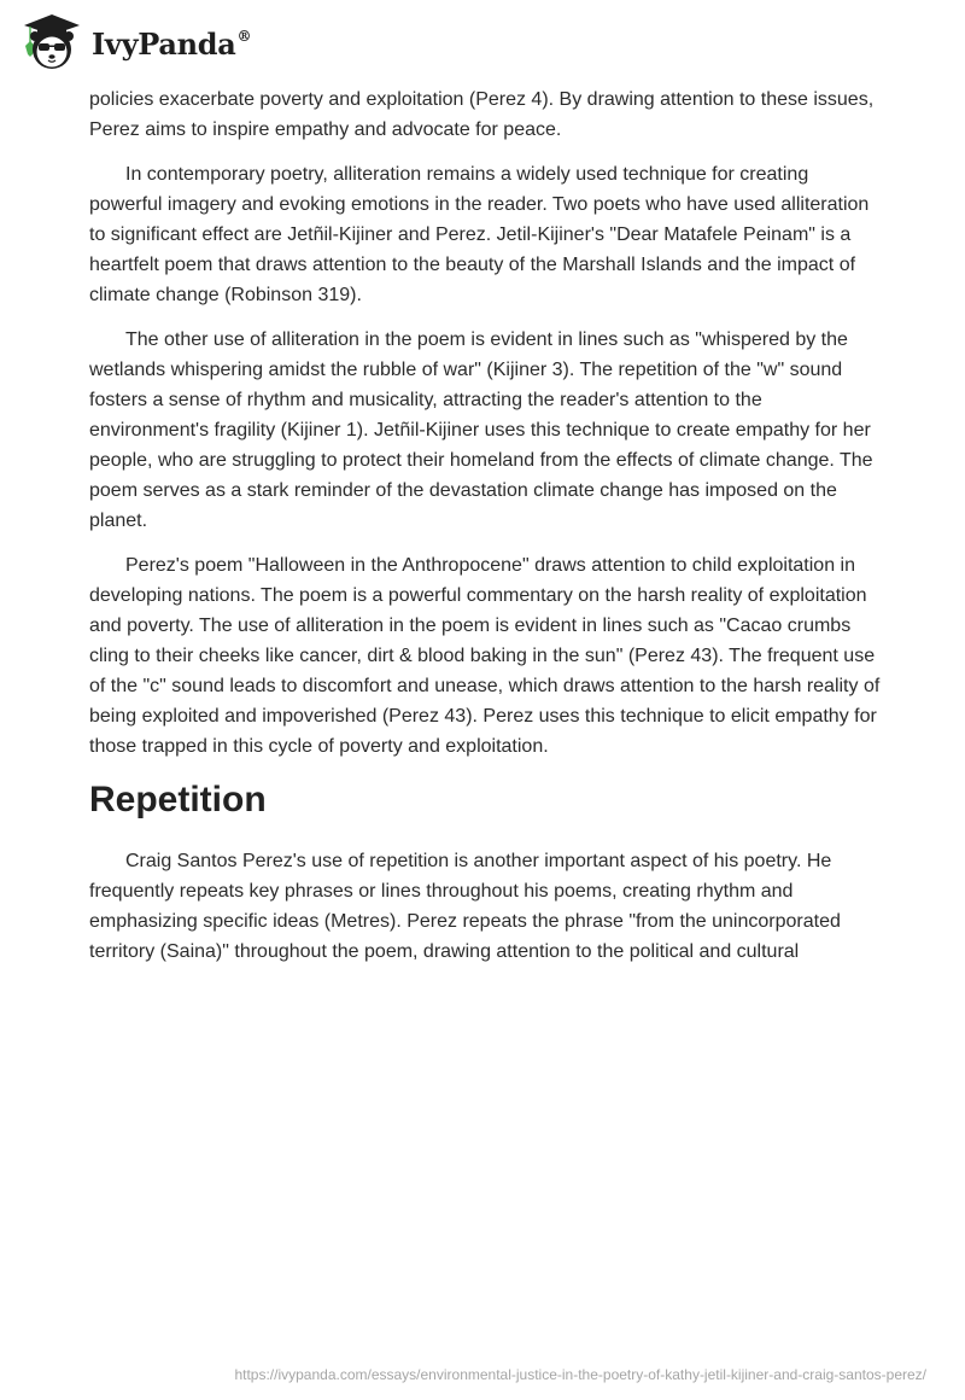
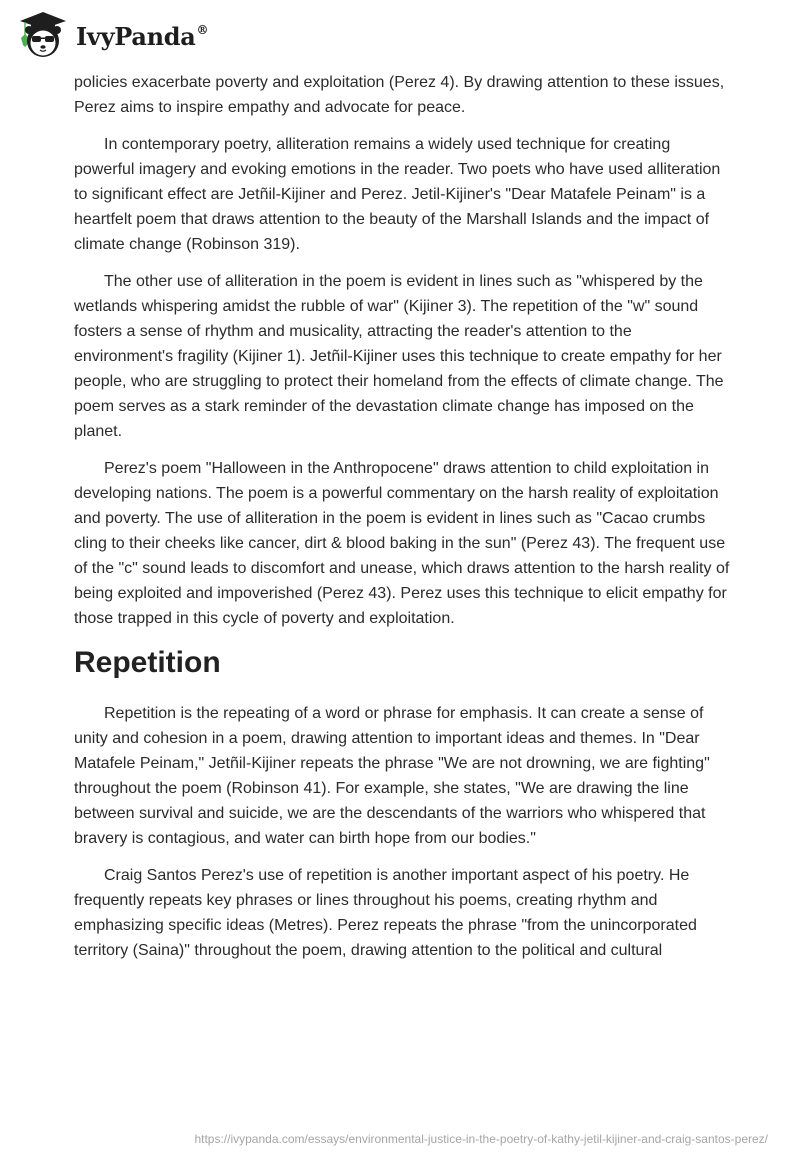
  IvyPanda®
  policies exacerbate poverty and exploitation (Perez 4). By drawing attention to these issues, Perez aims to inspire empathy and advocate for peace.
  In contemporary poetry, alliteration remains a widely used technique for creating powerful imagery and evoking emotions in the reader. Two poets who have used alliteration to significant effect are Jetñil-Kijiner and Perez. Jetil-Kijiner's "Dear Matafele Peinam" is a heartfelt poem that draws attention to the beauty of the Marshall Islands and the impact of climate change (Robinson 319).
  The other use of alliteration in the poem is evident in lines such as "whispered by the wetlands whispering amidst the rubble of war" (Kijiner 3). The repetition of the "w" sound fosters a sense of rhythm and musicality, attracting the reader's attention to the environment's fragility (Kijiner 1). Jetñil-Kijiner uses this technique to create empathy for her people, who are struggling to protect their homeland from the effects of climate change. The poem serves as a stark reminder of the devastation climate change has imposed on the planet.
  Perez's poem "Halloween in the Anthropocene" draws attention to child exploitation in developing nations. The poem is a powerful commentary on the harsh reality of exploitation and poverty. The use of alliteration in the poem is evident in lines such as "Cacao crumbs cling to their cheeks like cancer, dirt & blood baking in the sun" (Perez 43). The frequent use of the "c" sound leads to discomfort and unease, which draws attention to the harsh reality of being exploited and impoverished (Perez 43). Perez uses this technique to elicit empathy for those trapped in this cycle of poverty and exploitation.
  Repetition
+ Repetition is the repeating of a word or phrase for emphasis. It can create a sense of unity and cohesion in a poem, drawing attention to important ideas and themes. In "Dear Matafele Peinam," Jetñil-Kijiner repeats the phrase "We are not drowning, we are fighting" throughout the poem (Robinson 41). For example, she states, "We are drawing the line between survival and suicide, we are the descendants of the warriors who whispered that bravery is contagious, and water can birth hope from our bodies."
  Craig Santos Perez's use of repetition is another important aspect of his poetry. He frequently repeats key phrases or lines throughout his poems, creating rhythm and emphasizing specific ideas (Metres). Perez repeats the phrase "from the unincorporated territory (Saina)" throughout the poem, drawing attention to the political and cultural
  https://ivypanda.com/essays/environmental-justice-in-the-poetry-of-kathy-jetil-kijiner-and-craig-santos-perez/
